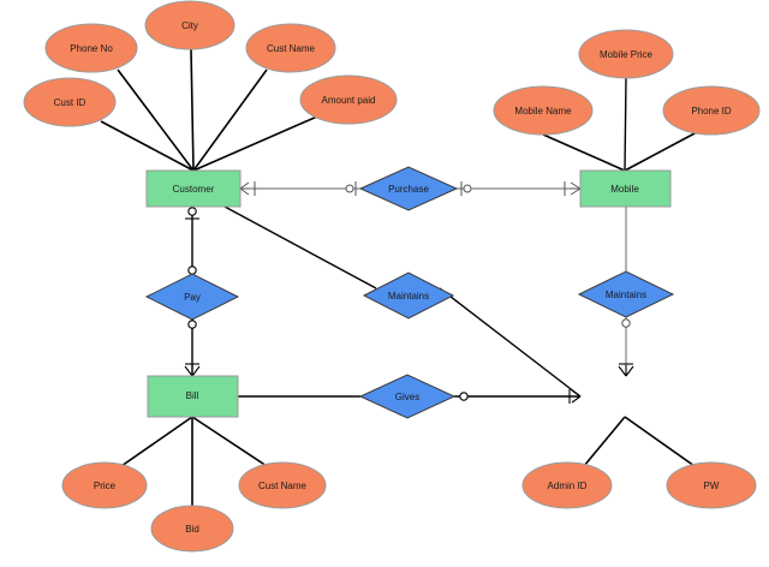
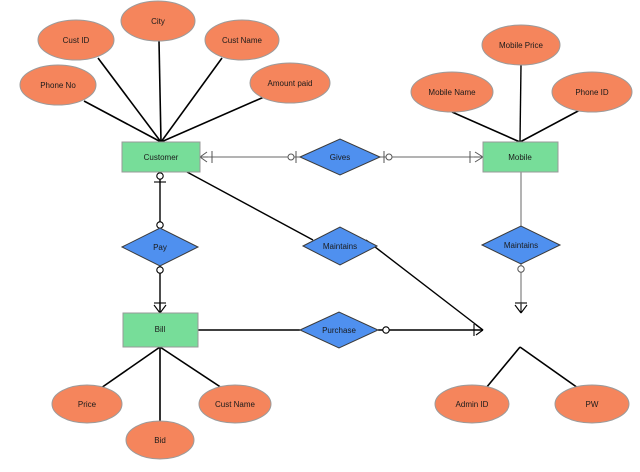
- Phone No
+ Cust ID
  City
  Cust Name
- Cust ID
+ Phone No
  Amount paid
  Mobile Price
  Mobile Name
  Phone ID
  Price
  Bid
  Cust Name
  Admin ID
  PW
- Purchase
+ Gives
  Pay
  Maintains
  Maintains
- Gives
+ Purchase
  Customer
  Mobile
  Bill
